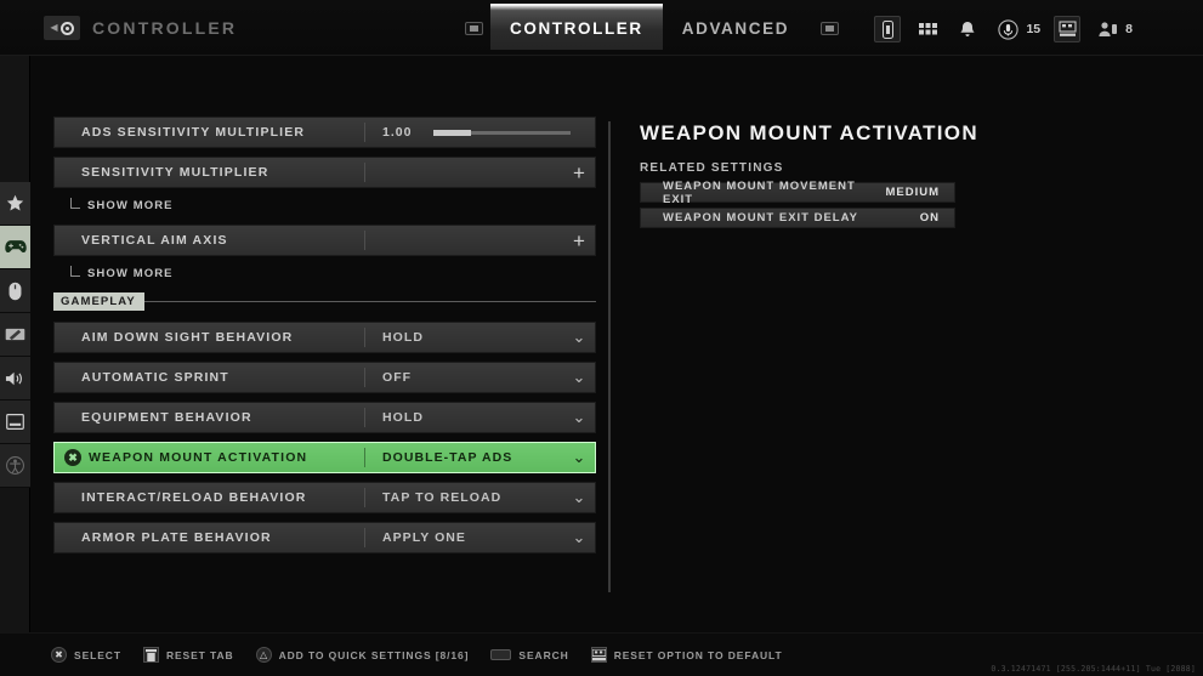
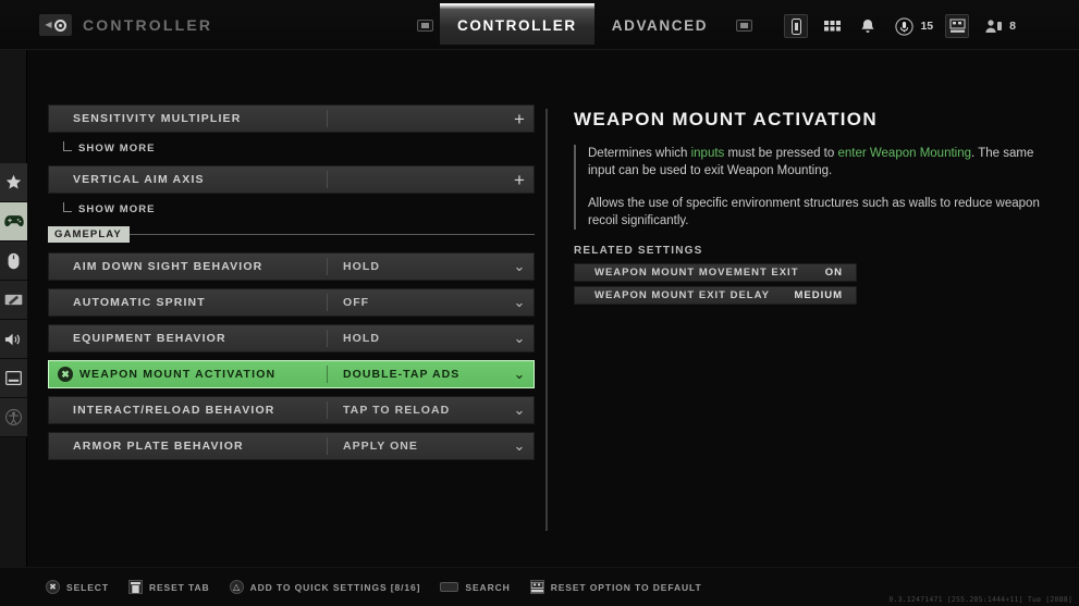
  ◀
  CONTROLLER
  CONTROLLER
  ADVANCED
  15
  8
- ADS SENSITIVITY MULTIPLIER
- 1.00
  SENSITIVITY MULTIPLIER
  +
  SHOW MORE
  VERTICAL AIM AXIS
  +
  SHOW MORE
  GAMEPLAY
  AIM DOWN SIGHT BEHAVIOR
  HOLD
  ⌄
  AUTOMATIC SPRINT
  OFF
  ⌄
  EQUIPMENT BEHAVIOR
  HOLD
  ⌄
  ✖
  WEAPON MOUNT ACTIVATION
  DOUBLE-TAP ADS
  ⌄
  INTERACT/RELOAD BEHAVIOR
  TAP TO RELOAD
  ⌄
  ARMOR PLATE BEHAVIOR
  APPLY ONE
  ⌄
  WEAPON MOUNT ACTIVATION
+ Determines which inputs must be pressed to enter Weapon Mounting. The same input can be used to exit Weapon Mounting.
+ Allows the use of specific environment structures such as walls to reduce weapon recoil significantly.
  RELATED SETTINGS
  WEAPON MOUNT MOVEMENT EXIT
- MEDIUM
+ ON
  WEAPON MOUNT EXIT DELAY
- ON
+ MEDIUM
  ✖
  SELECT
  RESET TAB
  △
  ADD TO QUICK SETTINGS [8/16]
  SEARCH
  RESET OPTION TO DEFAULT
  0.3.12471471 [255.205:1444+11] Tue [2088]
